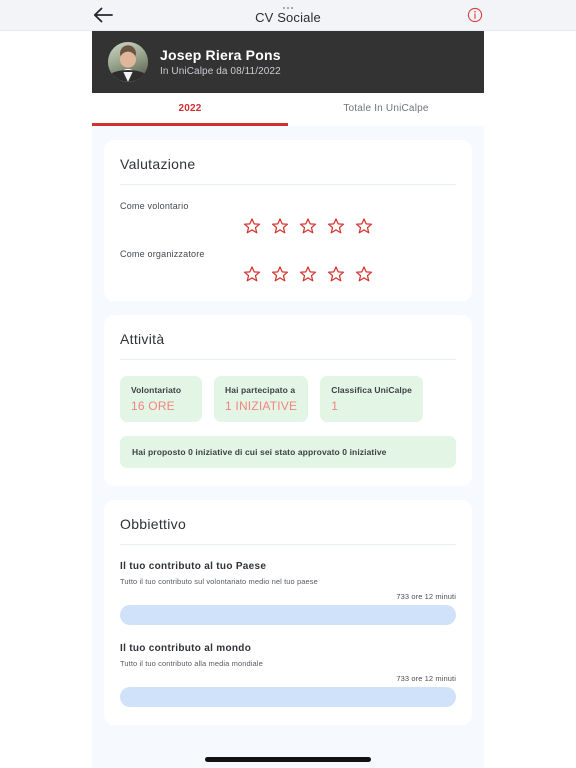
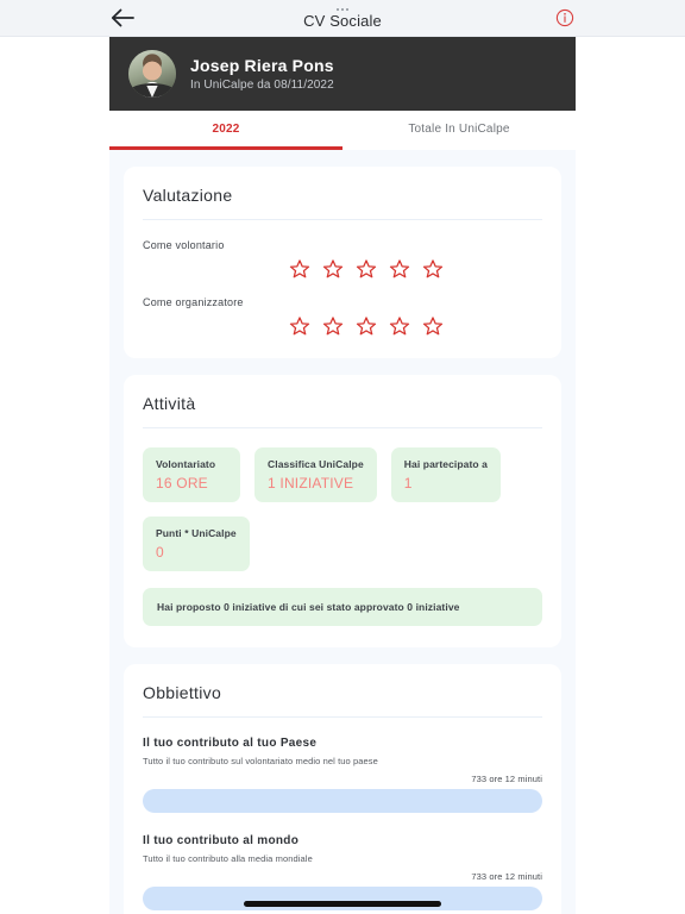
  CV Sociale
  Josep Riera Pons
  In UniCalpe da 08/11/2022
  2022
  Totale In UniCalpe
  Valutazione
  Come volontario
  Come organizzatore
  Attività
  Volontariato
  16 ORE
- Hai partecipato a
+ Classifica UniCalpe
  1 INIZIATIVE
- Classifica UniCalpe
+ Hai partecipato a
  1
+ Punti * UniCalpe
+ 0
  Hai proposto 0 iniziative di cui sei stato approvato 0 iniziative
  Obbiettivo
  Il tuo contributo al tuo Paese
  Tutto il tuo contributo sul volontariato medio nel tuo paese
  733 ore 12 minuti
  Il tuo contributo al mondo
  Tutto il tuo contributo alla media mondiale
  733 ore 12 minuti
